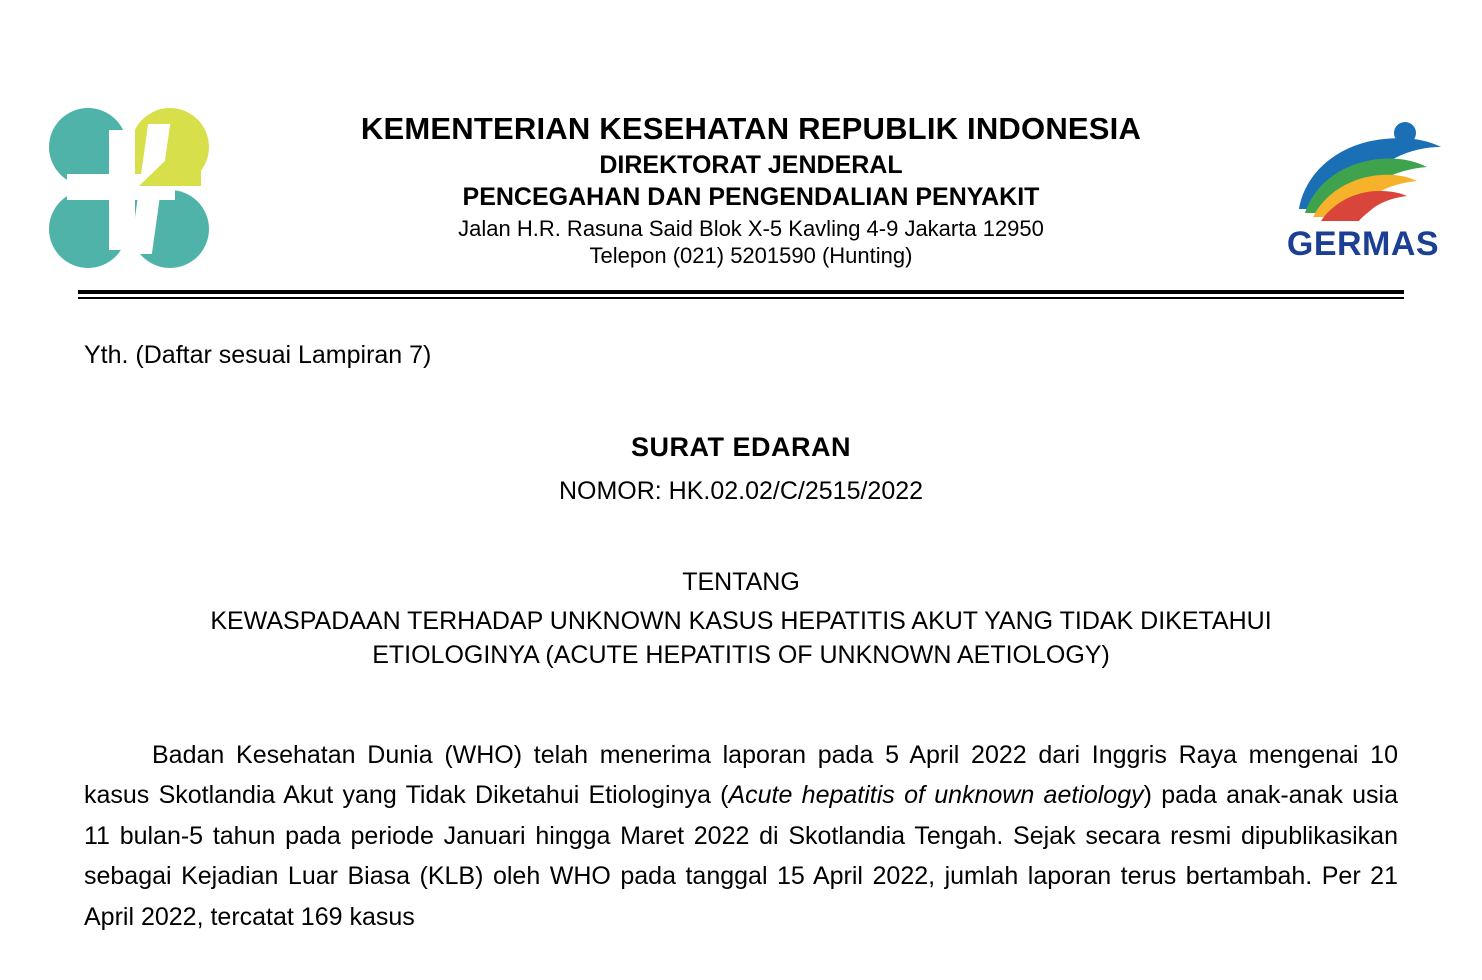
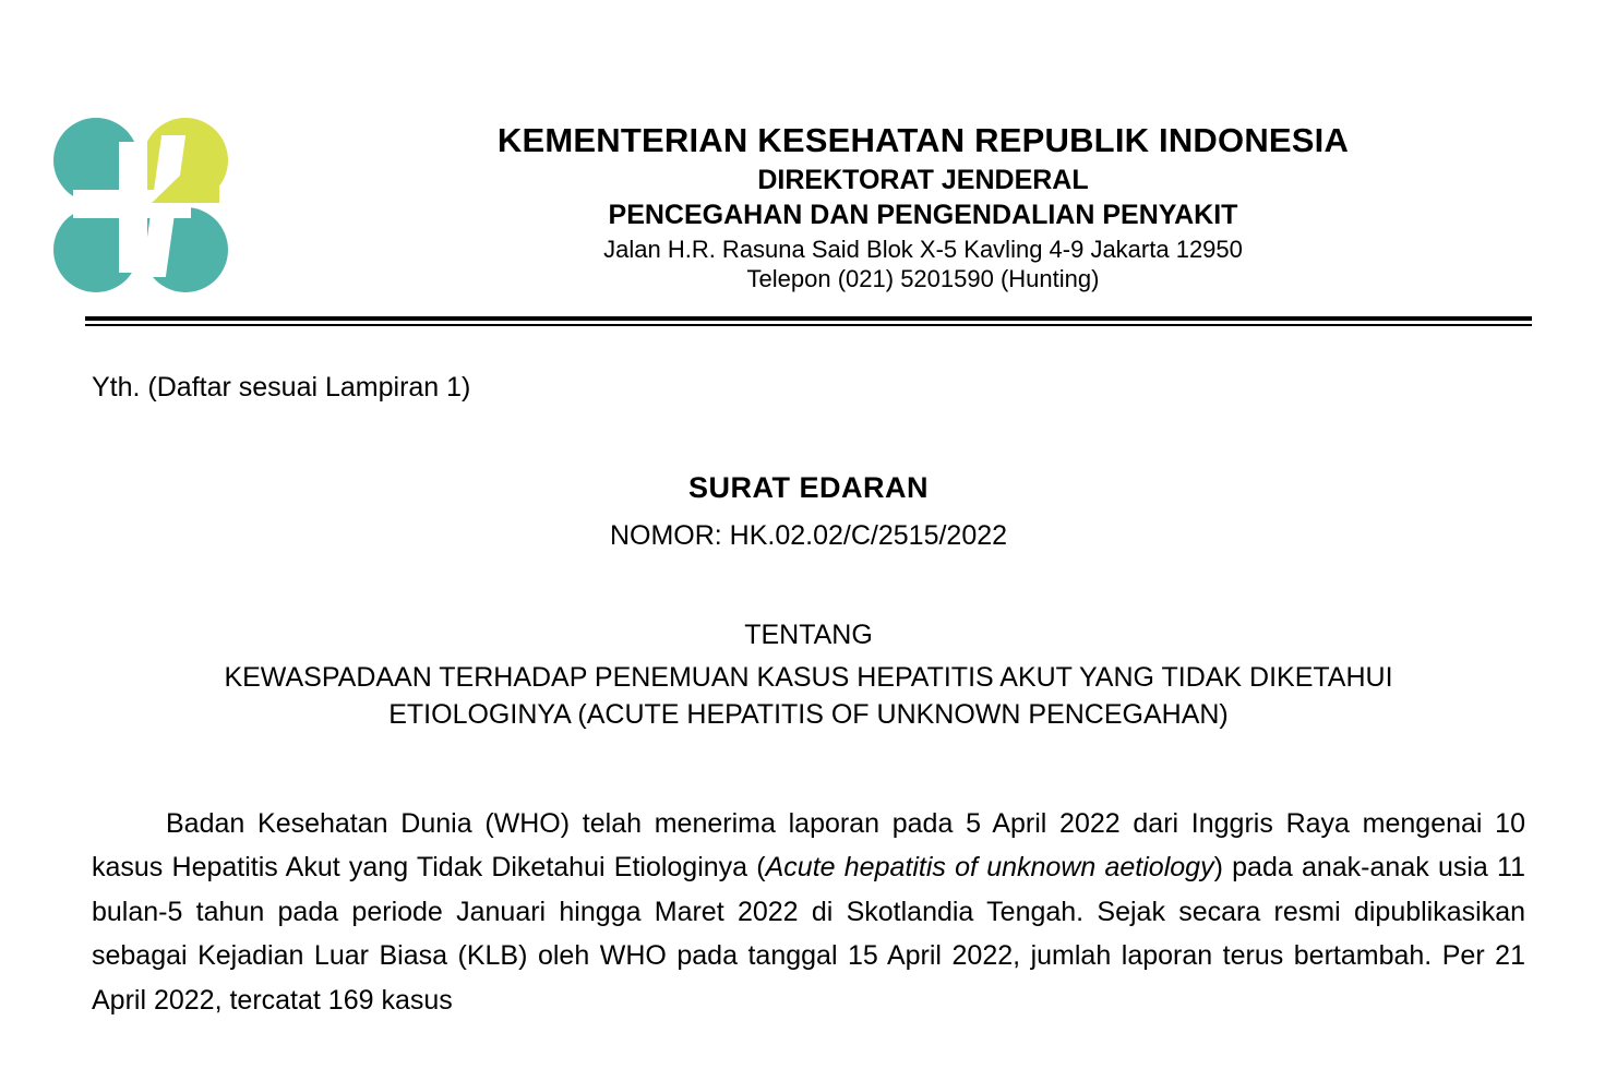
  KEMENTERIAN KESEHATAN REPUBLIK INDONESIA
  DIREKTORAT JENDERAL
  PENCEGAHAN DAN PENGENDALIAN PENYAKIT
  Jalan H.R. Rasuna Said Blok X-5 Kavling 4-9 Jakarta 12950
  Telepon (021) 5201590 (Hunting)
- GERMAS
- Yth. (Daftar sesuai Lampiran 7)
+ Yth. (Daftar sesuai Lampiran 1)
  SURAT EDARAN
  NOMOR: HK.02.02/C/2515/2022
  TENTANG
- KEWASPADAAN TERHADAP UNKNOWN KASUS HEPATITIS AKUT YANG TIDAK DIKETAHUI
+ KEWASPADAAN TERHADAP PENEMUAN KASUS HEPATITIS AKUT YANG TIDAK DIKETAHUI
- ETIOLOGINYA (ACUTE HEPATITIS OF UNKNOWN AETIOLOGY)
+ ETIOLOGINYA (ACUTE HEPATITIS OF UNKNOWN PENCEGAHAN)
- Badan Kesehatan Dunia (WHO) telah menerima laporan pada 5 April 2022 dari Inggris Raya mengenai 10 kasus Skotlandia Akut yang Tidak Diketahui Etiologinya (Acute hepatitis of unknown aetiology) pada anak-anak usia 11 bulan-5 tahun pada periode Januari hingga Maret 2022 di Skotlandia Tengah. Sejak secara resmi dipublikasikan sebagai Kejadian Luar Biasa (KLB) oleh WHO pada tanggal 15 April 2022, jumlah laporan terus bertambah. Per 21 April 2022, tercatat 169 kasus
+ Badan Kesehatan Dunia (WHO) telah menerima laporan pada 5 April 2022 dari Inggris Raya mengenai 10 kasus Hepatitis Akut yang Tidak Diketahui Etiologinya (Acute hepatitis of unknown aetiology) pada anak-anak usia 11 bulan-5 tahun pada periode Januari hingga Maret 2022 di Skotlandia Tengah. Sejak secara resmi dipublikasikan sebagai Kejadian Luar Biasa (KLB) oleh WHO pada tanggal 15 April 2022, jumlah laporan terus bertambah. Per 21 April 2022, tercatat 169 kasus
